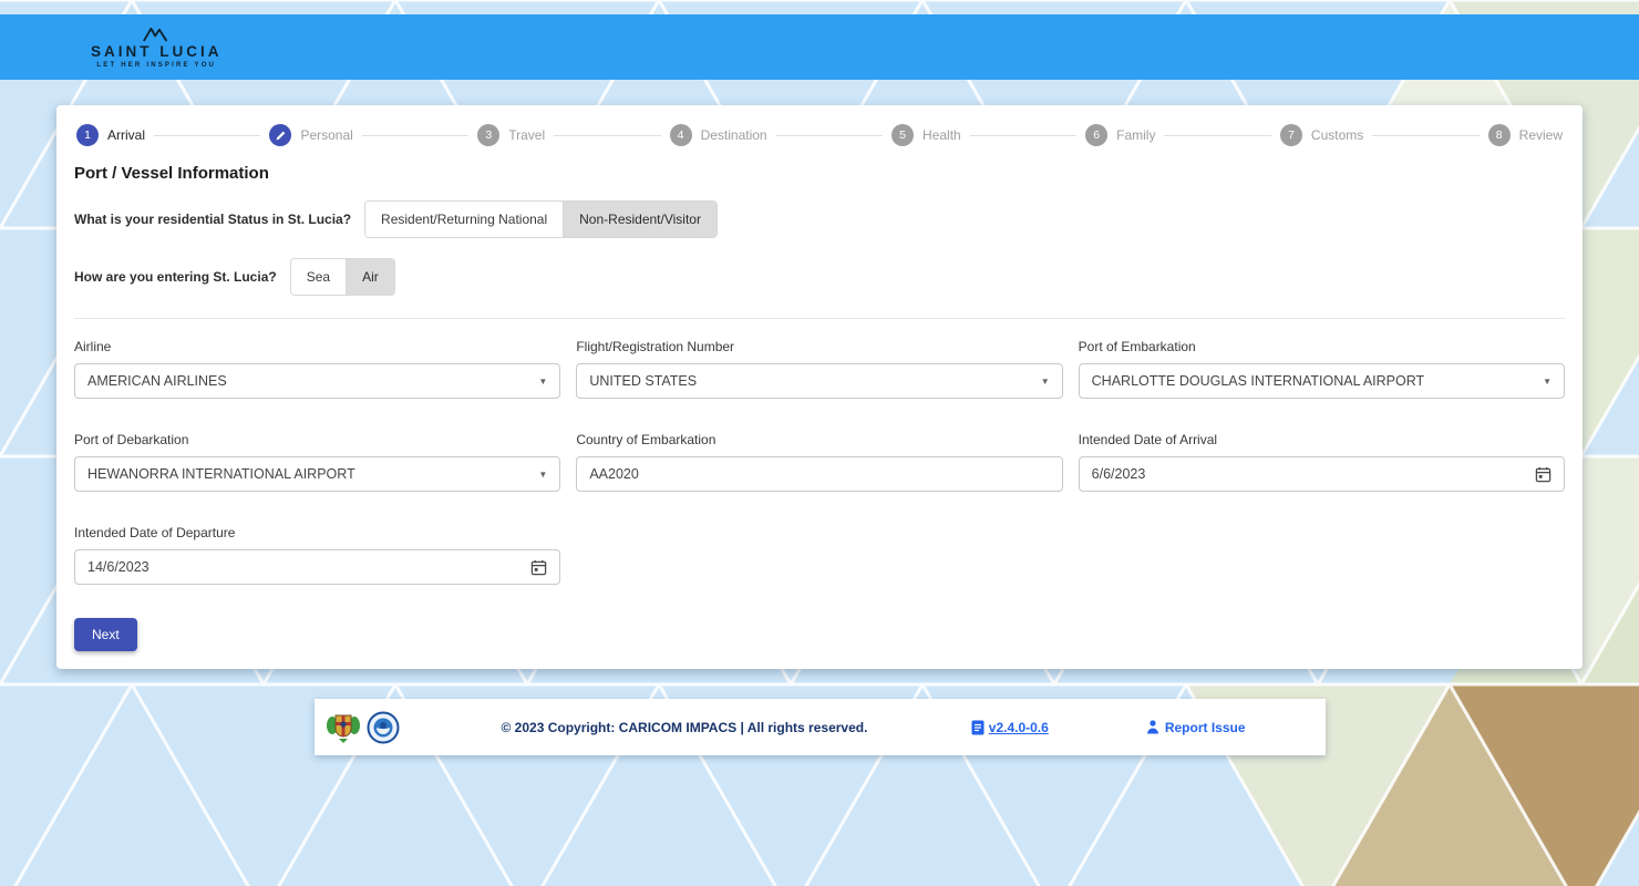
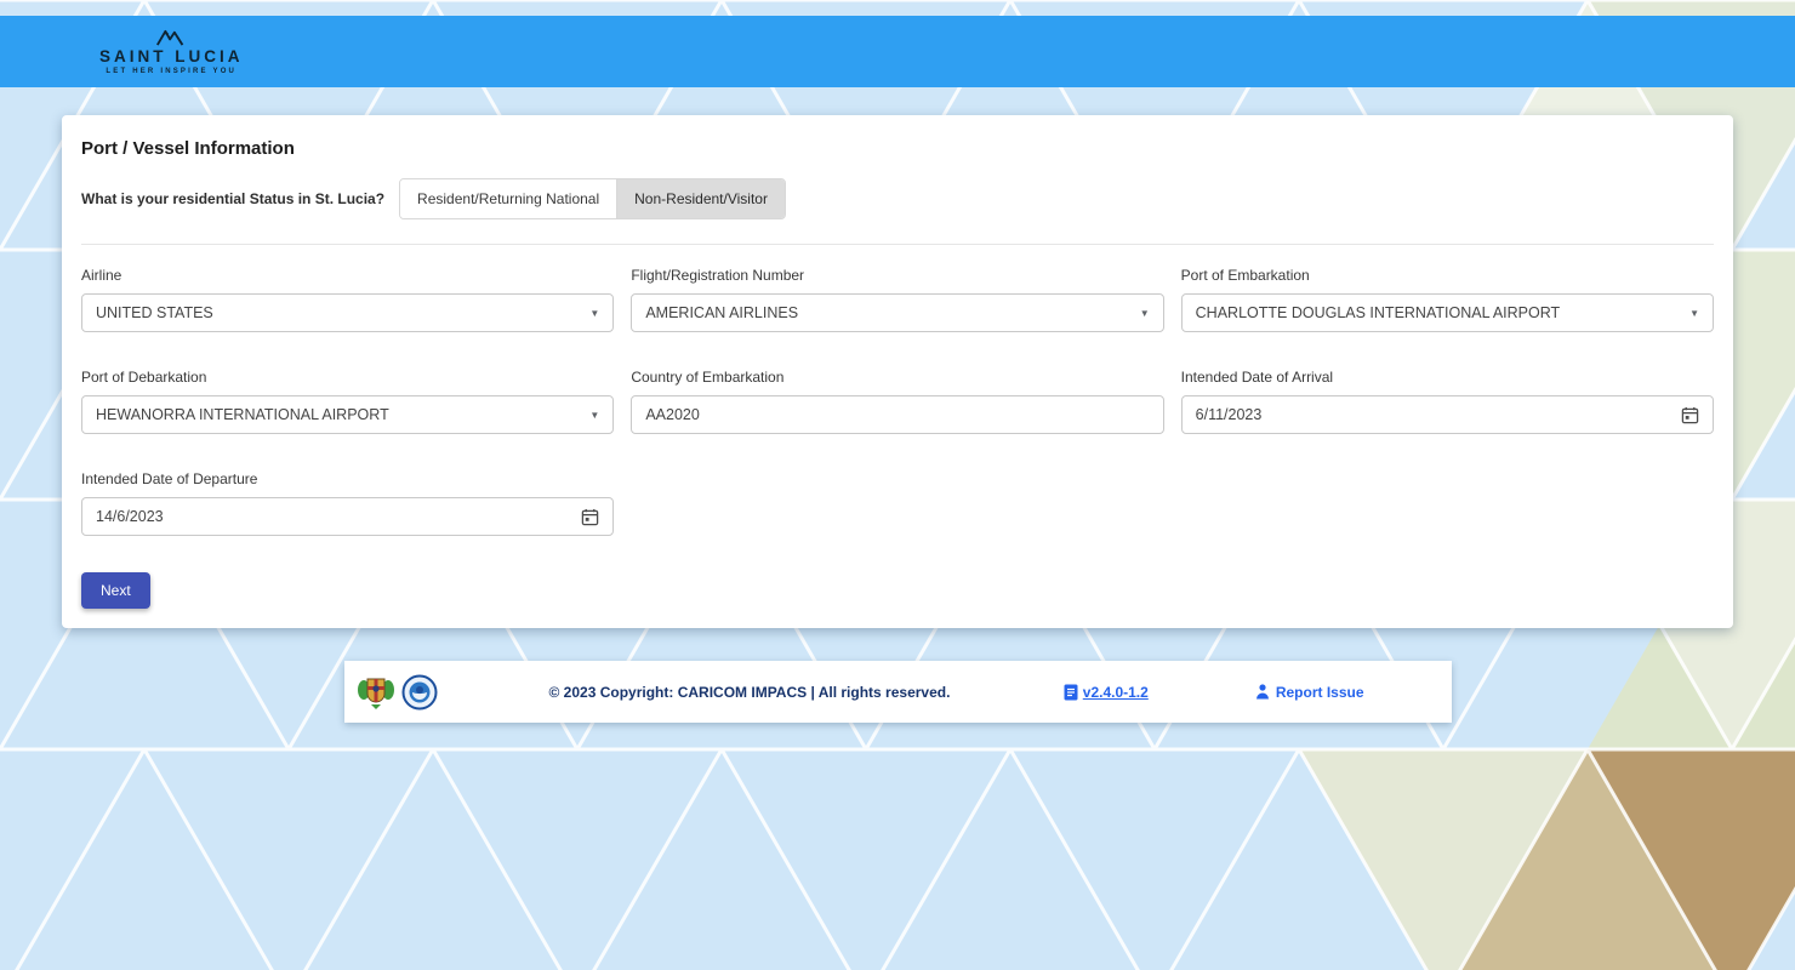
  SAINT LUCIA
- 1
- Arrival
- Personal
- 3
- Travel
- 4
- Destination
- 5
- Health
- 6
- Family
- 7
- Customs
- 8
- Review
  Port / Vessel Information
  What is your residential Status in St. Lucia?
  Resident/Returning National
  Non-Resident/Visitor
- How are you entering St. Lucia?
- Sea
- Air
  Airline
- AMERICAN AIRLINES
+ UNITED STATES
  ▼
  Flight/Registration Number
- UNITED STATES
+ AMERICAN AIRLINES
  ▼
  Port of Embarkation
  CHARLOTTE DOUGLAS INTERNATIONAL AIRPORT
  ▼
  Port of Debarkation
  HEWANORRA INTERNATIONAL AIRPORT
  ▼
  Country of Embarkation
  AA2020
  Intended Date of Arrival
- 6/6/2023
+ 6/11/2023
  Intended Date of Departure
  14/6/2023
  Next
  © 2023 Copyright: CARICOM IMPACS | All rights reserved.
- v2.4.0-0.6
+ v2.4.0-1.2
  Report Issue
